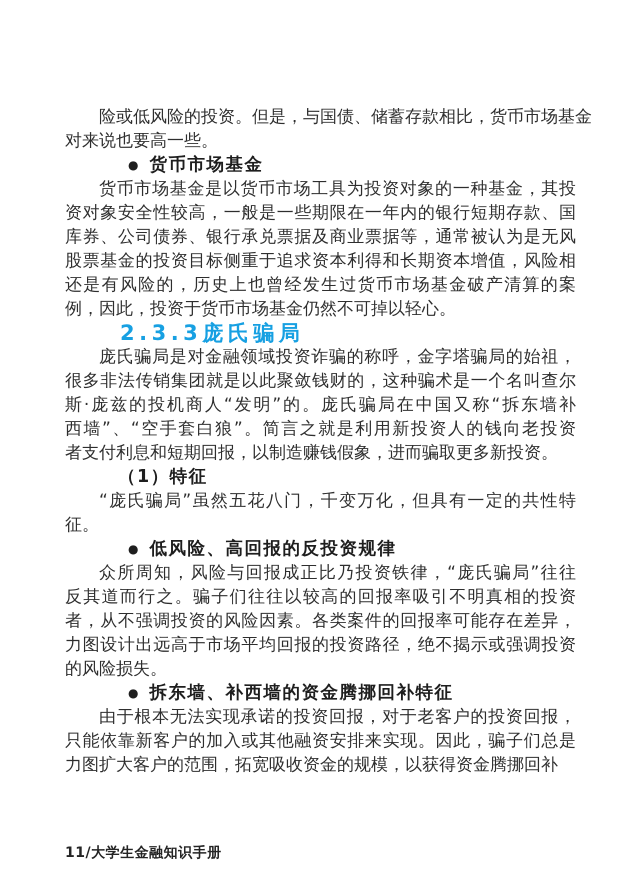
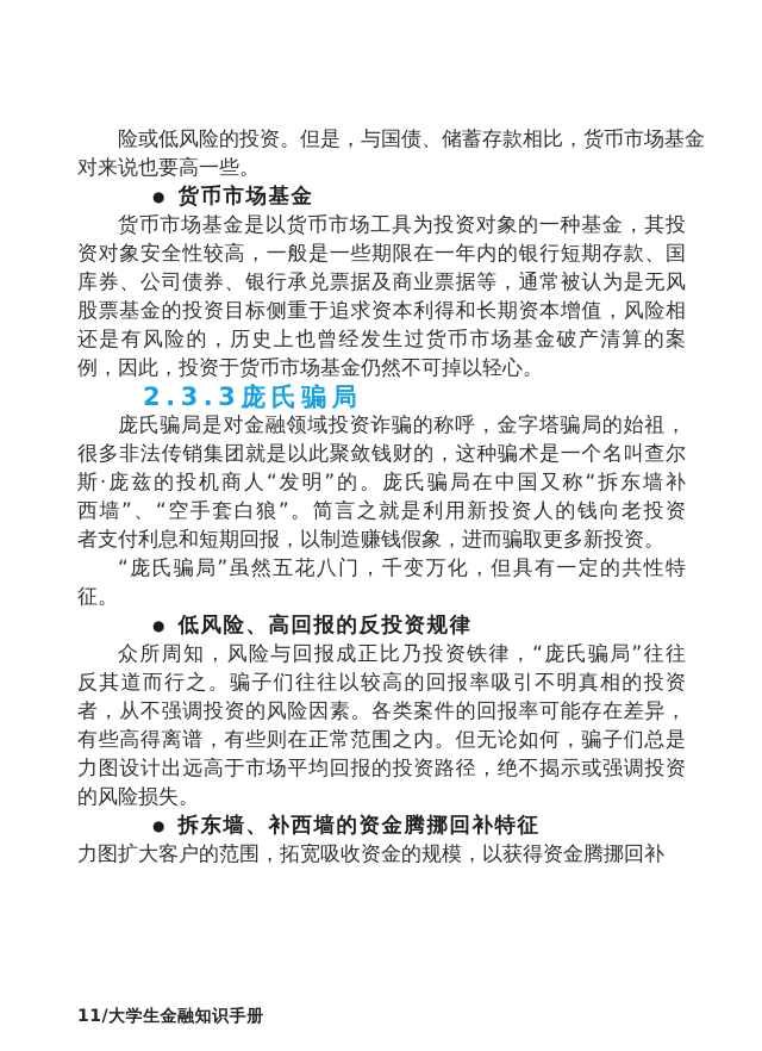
  险或低风险的投资。但是，与国债、储蓄存款相比，货币市场基金
  对来说也要高一些。
  ● 货币市场基金
  货币市场基金是以货币市场工具为投资对象的一种基金，其投
  资对象安全性较高，一般是一些期限在一年内的银行短期存款、国
  库券、公司债券、银行承兑票据及商业票据等，通常被认为是无风
  股票基金的投资目标侧重于追求资本利得和长期资本增值，风险相
  还是有风险的，历史上也曾经发生过货币市场基金破产清算的案
  例，因此，投资于货币市场基金仍然不可掉以轻心。
  2.3.3庞氏骗局
  庞氏骗局是对金融领域投资诈骗的称呼，金字塔骗局的始祖，
  很多非法传销集团就是以此聚敛钱财的，这种骗术是一个名叫查尔
  斯·庞兹的投机商人“发明”的。庞氏骗局在中国又称“拆东墙补
  西墙”、“空手套白狼”。简言之就是利用新投资人的钱向老投资
  者支付利息和短期回报，以制造赚钱假象，进而骗取更多新投资。
- （1）特征
  “庞氏骗局”虽然五花八门，千变万化，但具有一定的共性特
  征。
  ● 低风险、高回报的反投资规律
  众所周知，风险与回报成正比乃投资铁律，“庞氏骗局”往往
  反其道而行之。骗子们往往以较高的回报率吸引不明真相的投资
  者，从不强调投资的风险因素。各类案件的回报率可能存在差异，
+ 有些高得离谱，有些则在正常范围之内。但无论如何，骗子们总是
  力图设计出远高于市场平均回报的投资路径，绝不揭示或强调投资
  的风险损失。
  ● 拆东墙、补西墙的资金腾挪回补特征
- 由于根本无法实现承诺的投资回报，对于老客户的投资回报，
- 只能依靠新客户的加入或其他融资安排来实现。因此，骗子们总是
  力图扩大客户的范围，拓宽吸收资金的规模，以获得资金腾挪回补
  11/大学生金融知识手册
